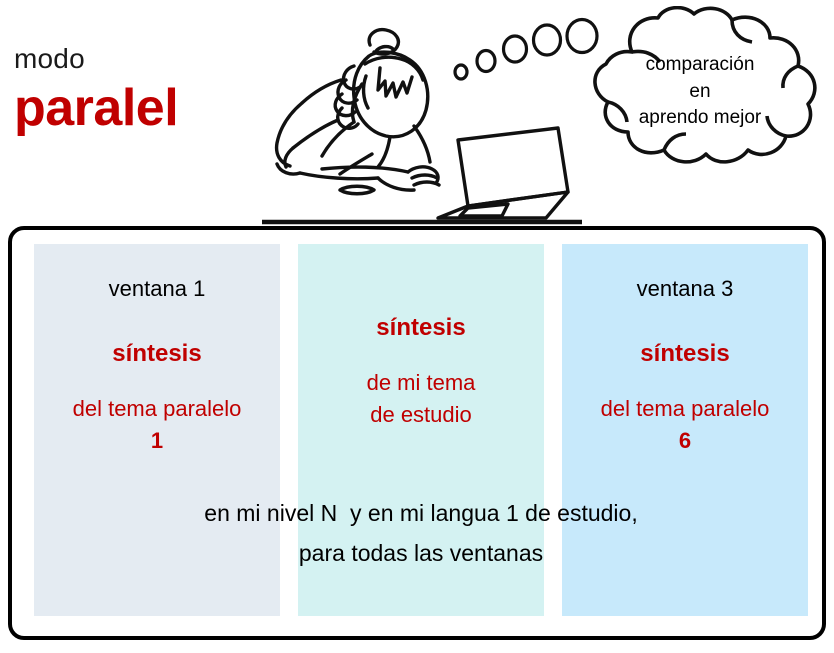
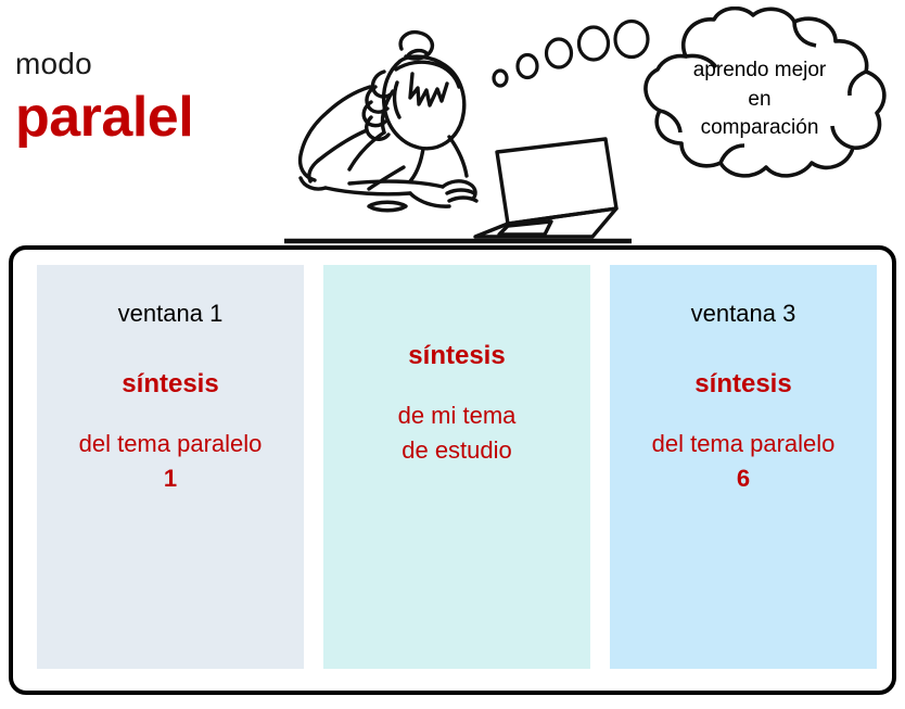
  modo
  paralel
- comparación
+ aprendo mejor
  en
- aprendo mejor
+ comparación
  ventana 1
  síntesis
  del tema paralelo
  1
  síntesis
  de mi tema
  de estudio
  ventana 3
  síntesis
  del tema paralelo
  6
- en mi nivel N y en mi langua 1 de estudio,
- para todas las ventanas
